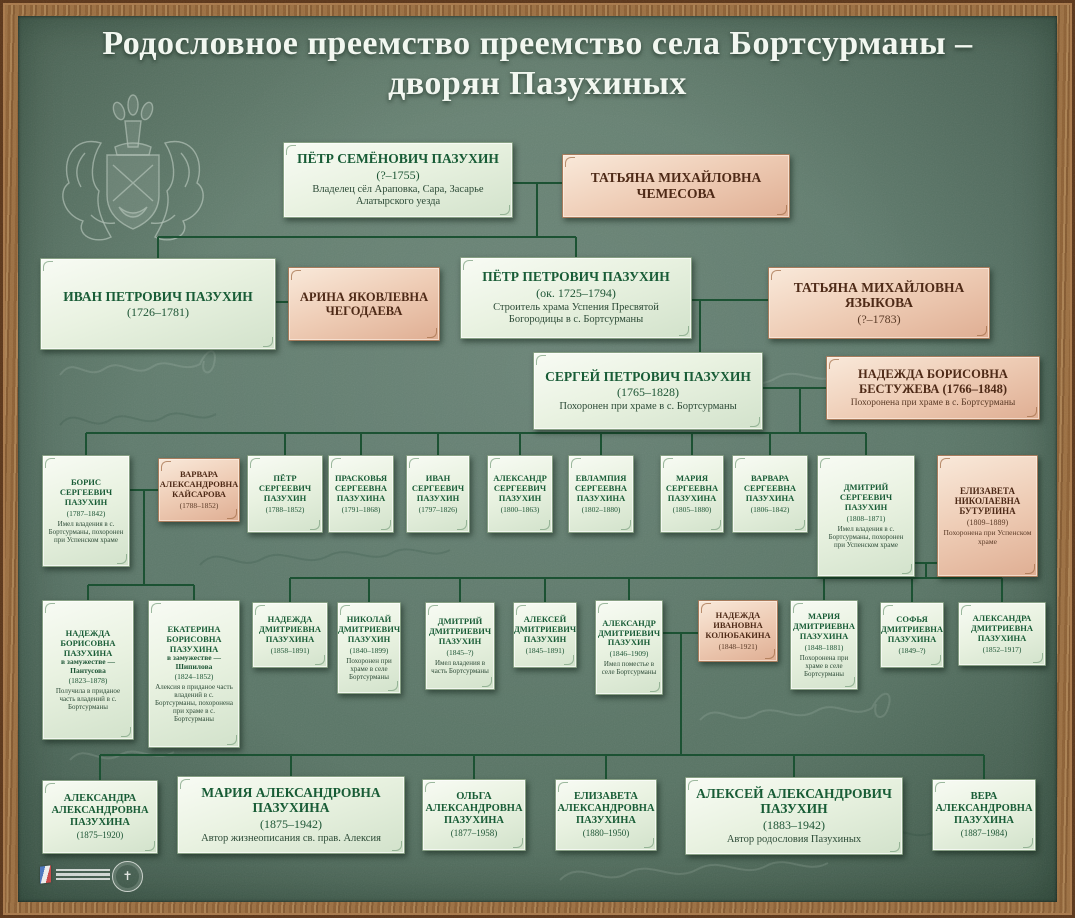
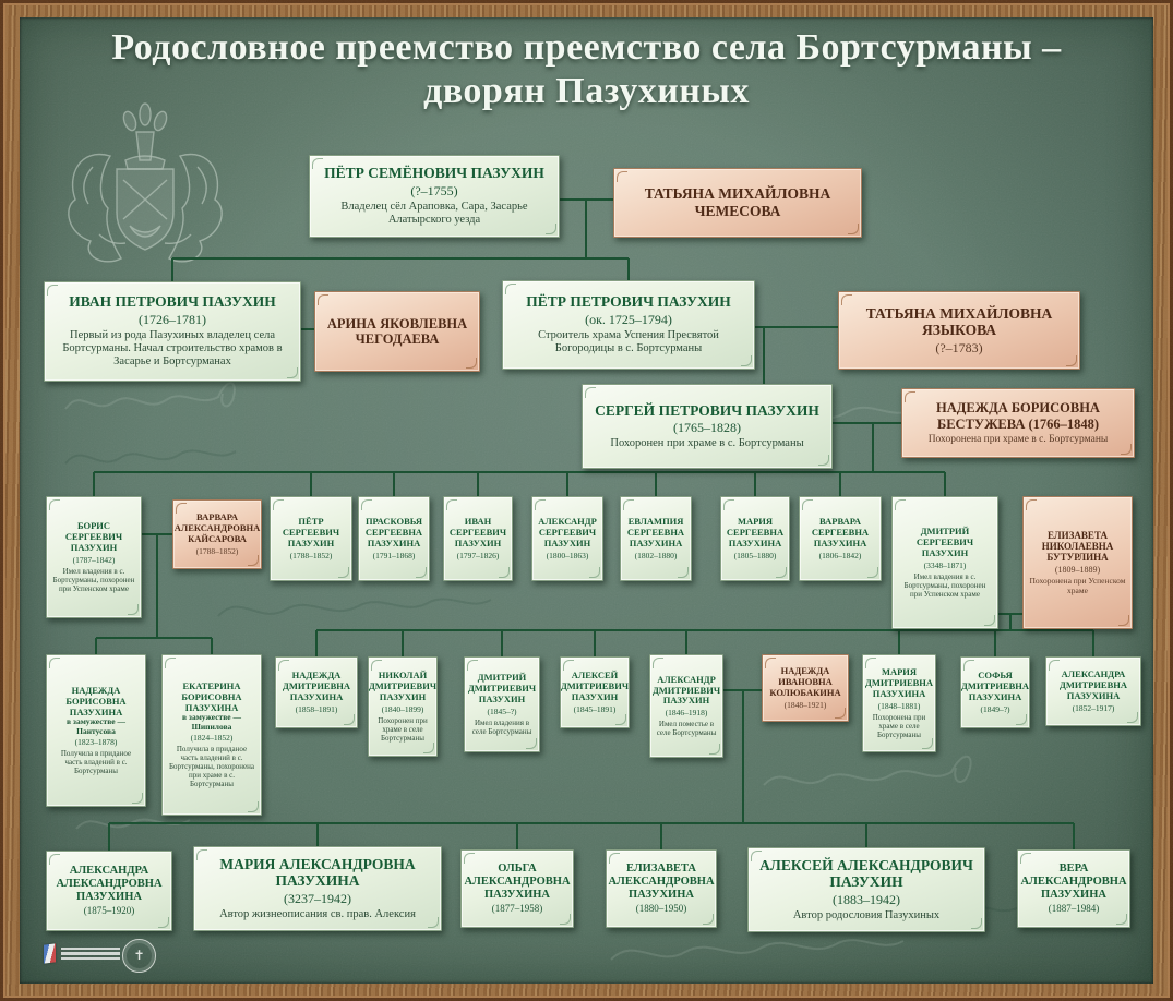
  Родословное преемство преемство села Бортсурманы –
  дворян Пазухиных
  ПЁТР СЕМЁНОВИЧ ПАЗУХИН
  (?–1755)
  Владелец сёл Араповка, Сара, Засарье Алатырского уезда
  ТАТЬЯНА МИХАЙЛОВНА ЧЕМЕСОВА
  ИВАН ПЕТРОВИЧ ПАЗУХИН
  (1726–1781)
+ Первый из рода Пазухиных владелец села Бортсурманы. Начал строительство храмов в Засарье и Бортсурманах
  АРИНА ЯКОВЛЕВНА ЧЕГОДАЕВА
  ПЁТР ПЕТРОВИЧ ПАЗУХИН
  (ок. 1725–1794)
  Строитель храма Успения Пресвятой Богородицы в с. Бортсурманы
  ТАТЬЯНА МИХАЙЛОВНА ЯЗЫКОВА
  (?–1783)
  СЕРГЕЙ ПЕТРОВИЧ ПАЗУХИН
  (1765–1828)
  Похоронен при храме в с. Бортсурманы
  НАДЕЖДА БОРИСОВНА БЕСТУЖЕВА (1766–1848)
  Похоронена при храме в с. Бортсурманы
  БОРИС СЕРГЕЕВИЧ ПАЗУХИН
  (1787–1842)
  Имел владения в с. Бортсурманы, похоронен при Успенском храме
  ВАРВАРА АЛЕКСАНДРОВНА КАЙСАРОВА
  (1788–1852)
  ПЁТР СЕРГЕЕВИЧ ПАЗУХИН
  (1788–1852)
  ПРАСКОВЬЯ СЕРГЕЕВНА ПАЗУХИНА
  (1791–1868)
  ИВАН СЕРГЕЕВИЧ ПАЗУХИН
  (1797–1826)
  АЛЕКСАНДР СЕРГЕЕВИЧ ПАЗУХИН
  (1800–1863)
  ЕВЛАМПИЯ СЕРГЕЕВНА ПАЗУХИНА
  (1802–1880)
  МАРИЯ СЕРГЕЕВНА ПАЗУХИНА
  (1805–1880)
  ВАРВАРА СЕРГЕЕВНА ПАЗУХИНА
  (1806–1842)
  ДМИТРИЙ СЕРГЕЕВИЧ ПАЗУХИН
- (1808–1871)
+ (3348–1871)
  Имел владения в с. Бортсурманы, похоронен при Успенском храме
  ЕЛИЗАВЕТА НИКОЛАЕВНА БУТУРЛИНА
  (1809–1889)
  Похоронена при Успенском храме
  НАДЕЖДА БОРИСОВНА ПАЗУХИНА
  в замужестве — Пантусова
  (1823–1878)
  Получила в приданое часть владений в с. Бортсурманы
  ЕКАТЕРИНА БОРИСОВНА ПАЗУХИНА
  в замужестве — Шипилова
  (1824–1852)
- Алексия в приданое часть владений в с. Бортсурманы, похоронена при храме в с. Бортсурманы
+ Получила в приданое часть владений в с. Бортсурманы, похоронена при храме в с. Бортсурманы
  НАДЕЖДА ДМИТРИЕВНА ПАЗУХИНА
  (1858–1891)
  НИКОЛАЙ ДМИТРИЕВИЧ ПАЗУХИН
  (1840–1899)
  Похоронен при храме в селе Бортсурманы
  ДМИТРИЙ ДМИТРИЕВИЧ ПАЗУХИН
  (1845–?)
- Имел владения в часть Бортсурманы
+ Имел владения в селе Бортсурманы
  АЛЕКСЕЙ ДМИТРИЕВИЧ ПАЗУХИН
  (1845–1891)
  АЛЕКСАНДР ДМИТРИЕВИЧ ПАЗУХИН
- (1846–1909)
+ (1846–1918)
  Имел поместье в селе Бортсурманы
  НАДЕЖДА ИВАНОВНА КОЛЮБАКИНА
  (1848–1921)
  МАРИЯ ДМИТРИЕВНА ПАЗУХИНА
  (1848–1881)
  Похоронена при храме в селе Бортсурманы
  СОФЬЯ ДМИТРИЕВНА ПАЗУХИНА
  (1849–?)
  АЛЕКСАНДРА ДМИТРИЕВНА ПАЗУХИНА
  (1852–1917)
  АЛЕКСАНДРА АЛЕКСАНДРОВНА ПАЗУХИНА
  (1875–1920)
  МАРИЯ АЛЕКСАНДРОВНА ПАЗУХИНА
- (1875–1942)
+ (3237–1942)
  Автор жизнеописания св. прав. Алексия
  ОЛЬГА АЛЕКСАНДРОВНА ПАЗУХИНА
  (1877–1958)
  ЕЛИЗАВЕТА АЛЕКСАНДРОВНА ПАЗУХИНА
  (1880–1950)
  АЛЕКСЕЙ АЛЕКСАНДРОВИЧ ПАЗУХИН
  (1883–1942)
  Автор родословия Пазухиных
  ВЕРА АЛЕКСАНДРОВНА ПАЗУХИНА
  (1887–1984)
  ✝
